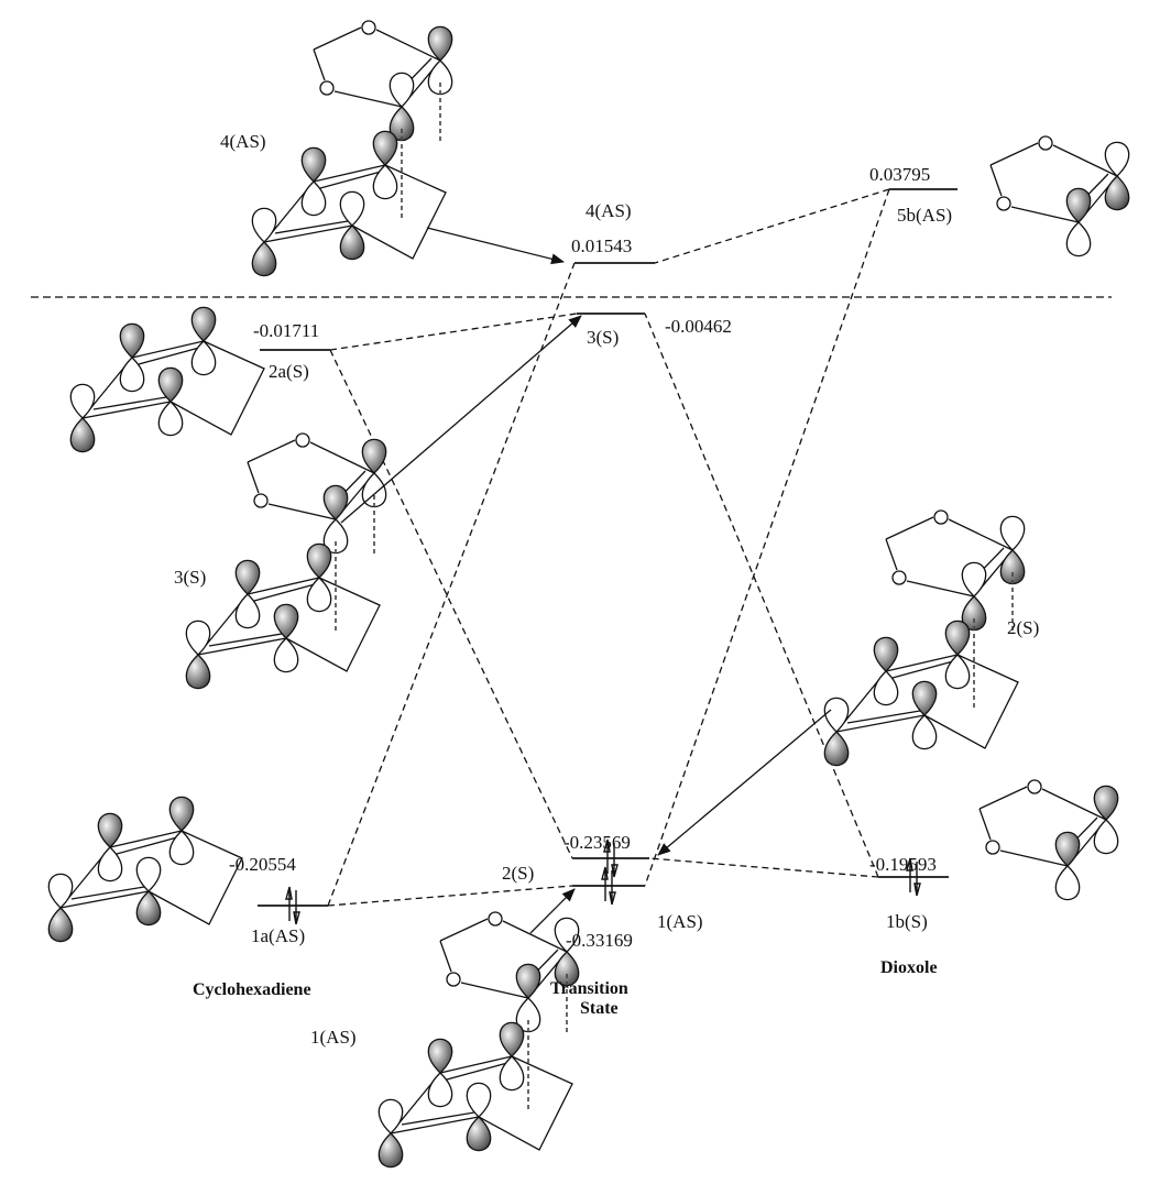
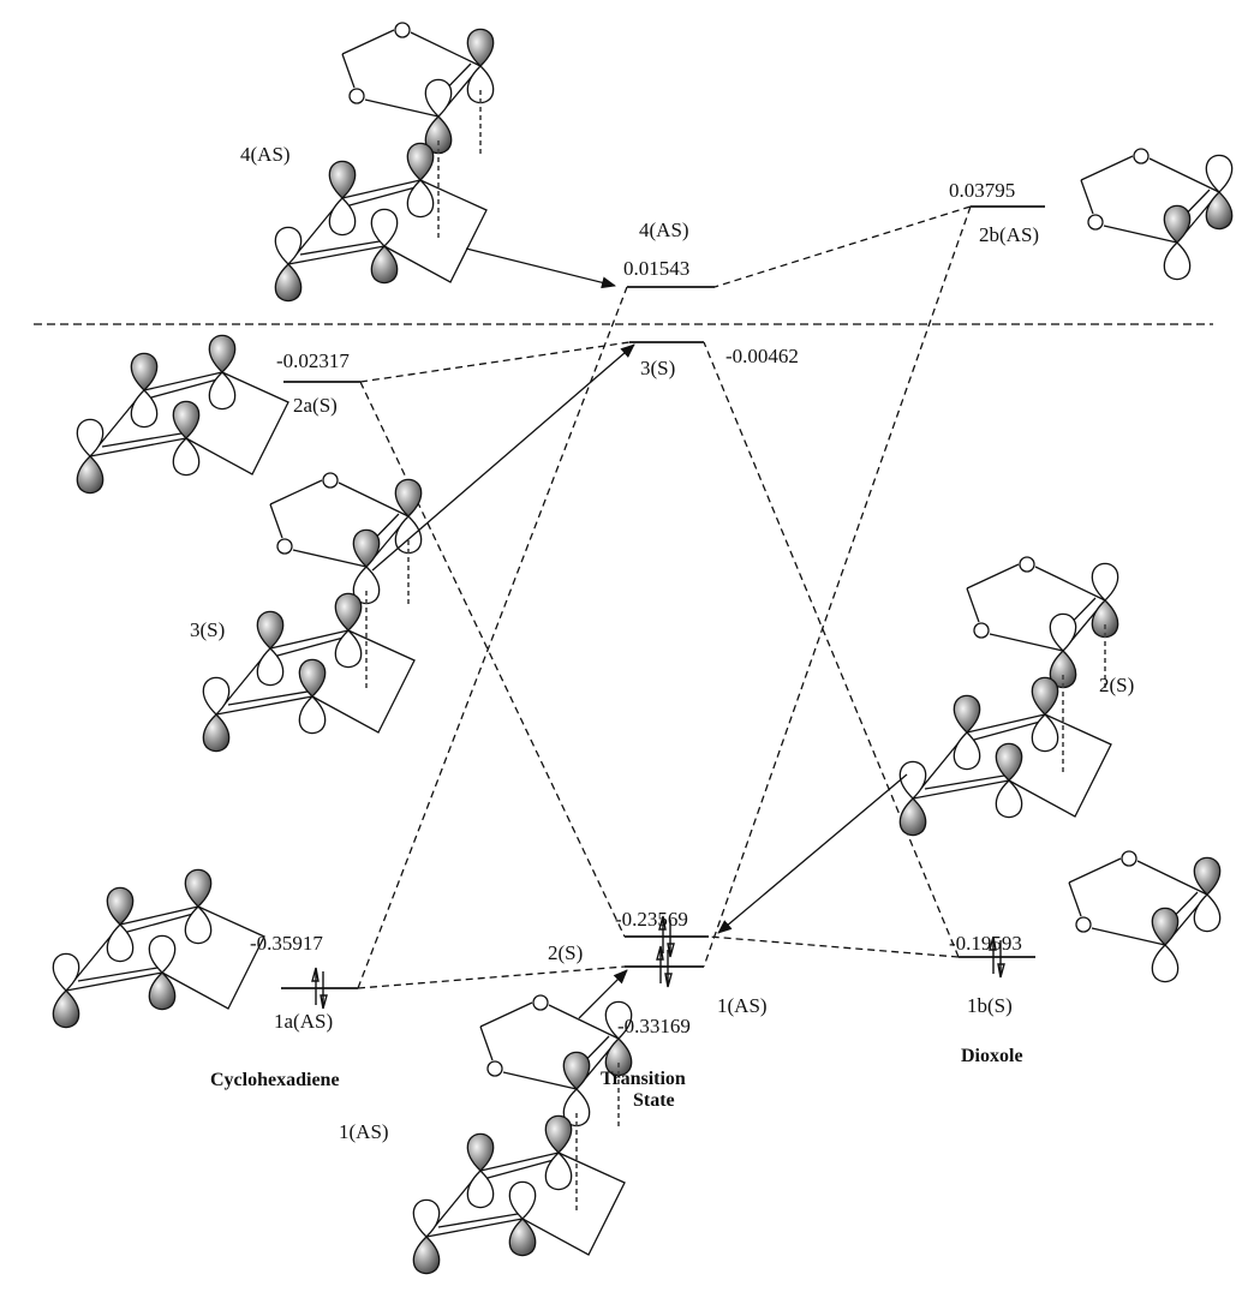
  0.03795
- 5b(AS)
+ 2b(AS)
  4(AS)
  0.01543
  -0.00462
  3(S)
- -0.01711
+ -0.02317
  2a(S)
  -0.23569
  2(S)
  -0.19593
  1b(S)
  -0.33169
  1(AS)
- -0.20554
+ -0.35917
  1a(AS)
  Cyclohexadiene
  Transition
  State
  Dioxole
  4(AS)
  3(S)
  2(S)
  1(AS)
